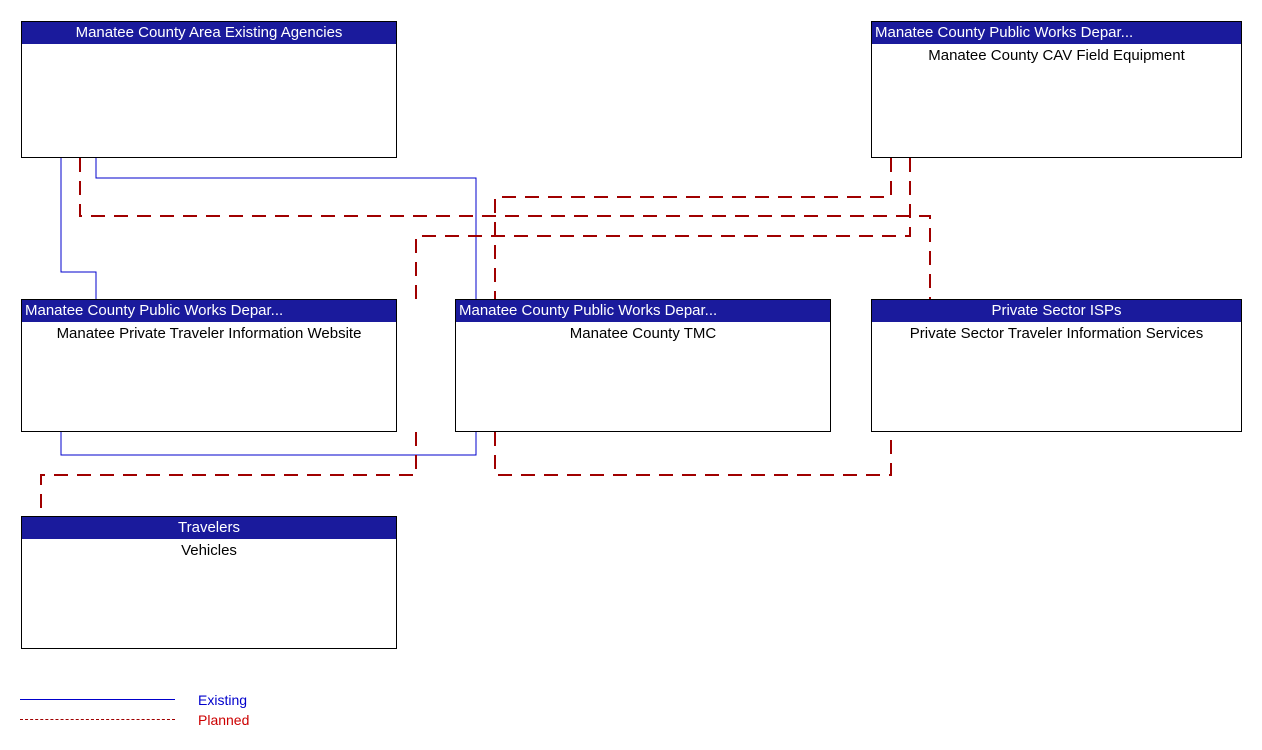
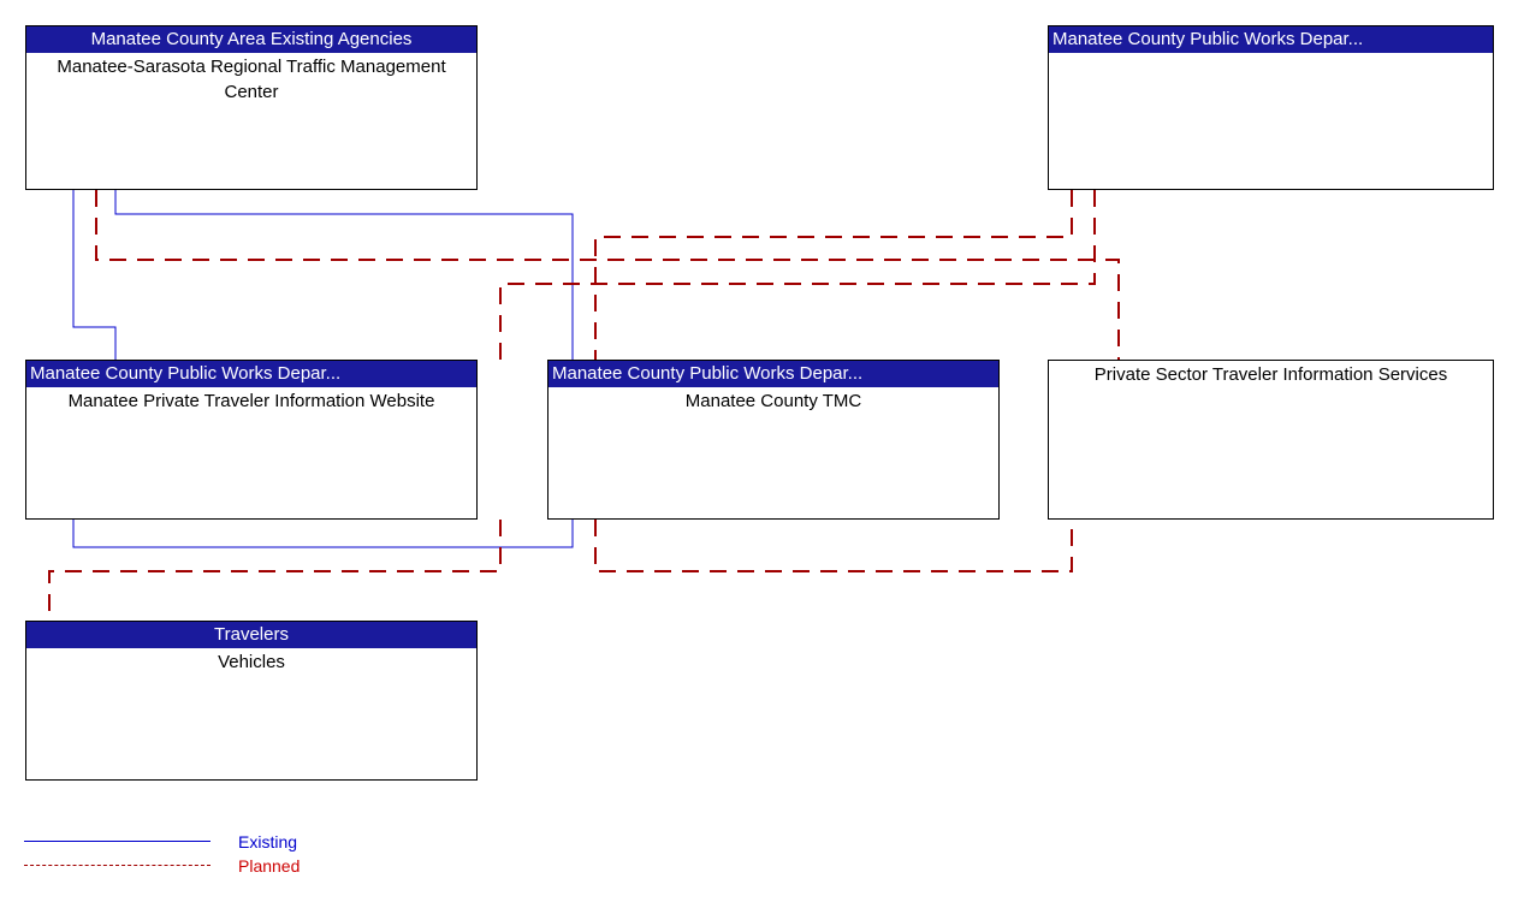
  Manatee County Area Existing Agencies
+ Manatee-Sarasota Regional Traffic Management Center
  Manatee County Public Works Depar...
- Manatee County CAV Field Equipment
  Manatee County Public Works Depar...
  Manatee Private Traveler Information Website
  Manatee County Public Works Depar...
  Manatee County TMC
- Private Sector ISPs
  Private Sector Traveler Information Services
  Travelers
  Vehicles
  Existing
  Planned
